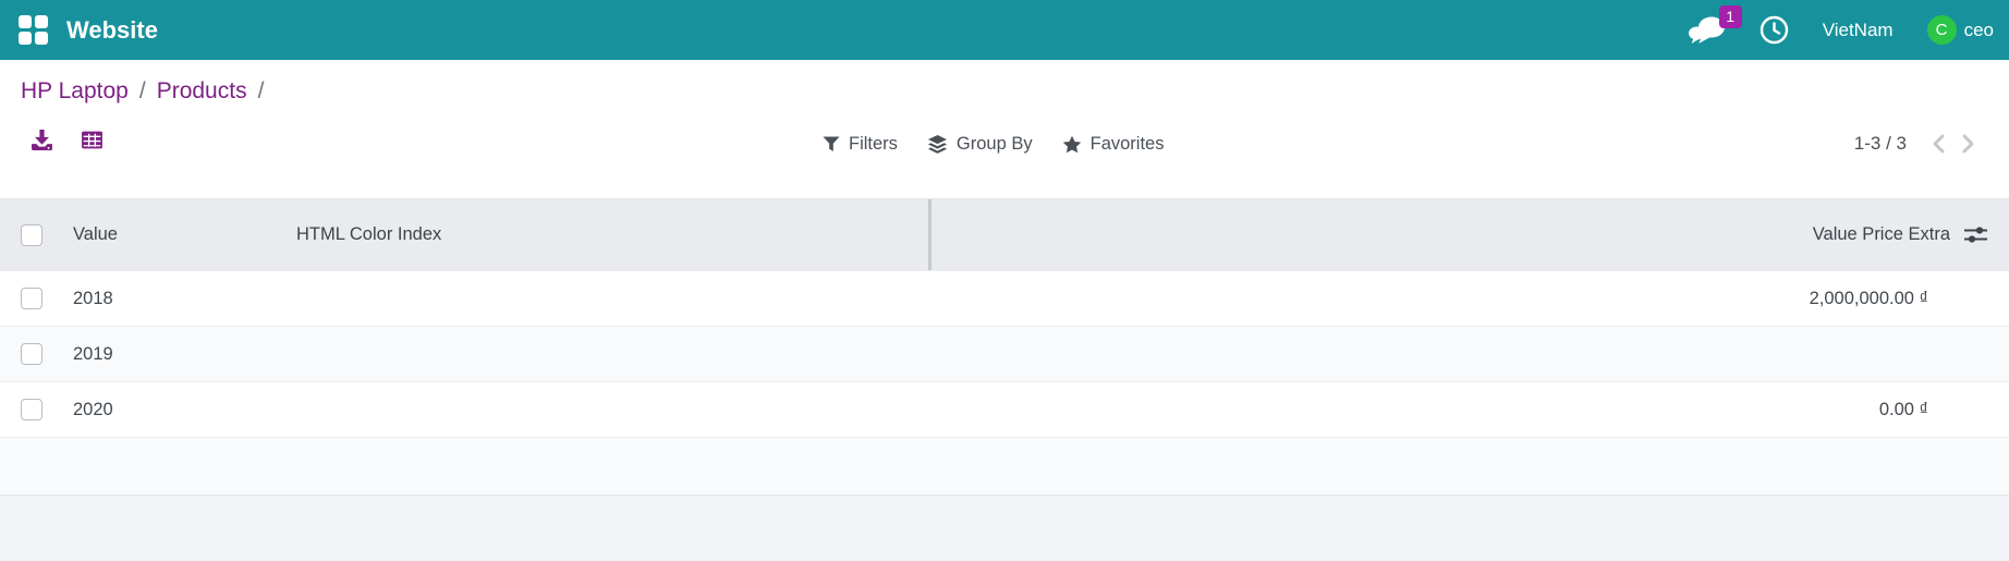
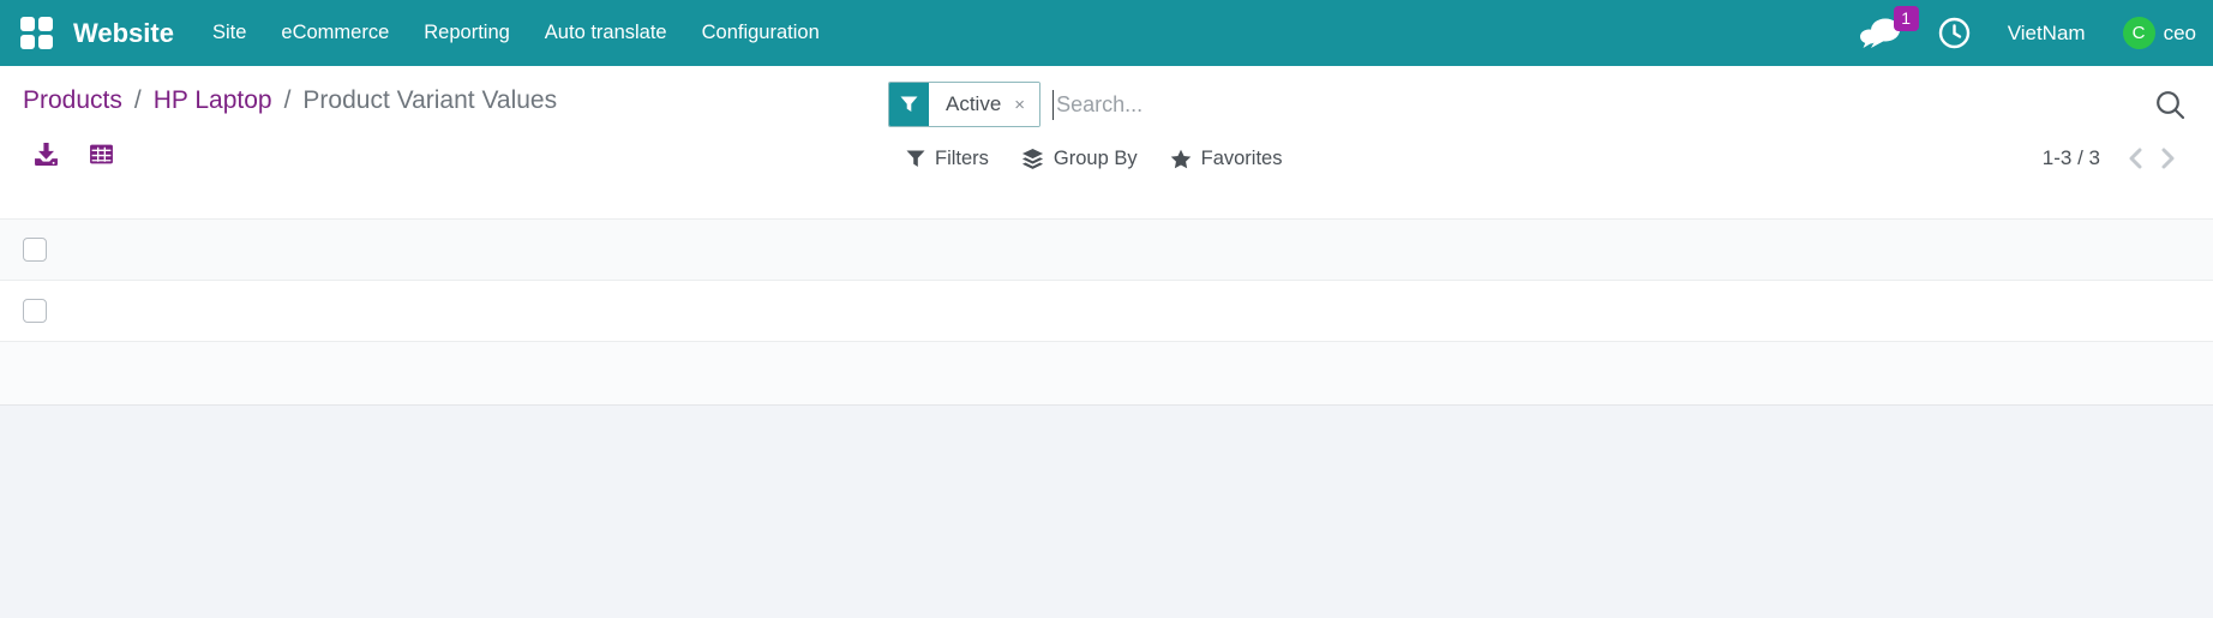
  Website
+ Site
+ eCommerce
+ Reporting
+ Auto translate
+ Configuration
  1
  VietNam
  C
  ceo
- HP Laptop
+ Products
  /
- Products
+ HP Laptop
  /
+ Product Variant Values
+ Active
+ ×
+ Search...
  Filters
  Group By
  Favorites
  1-3 / 3
- Value
- HTML Color Index
- Value Price Extra
- 2018
- 2,000,000.00 ₫
- 2019
- 2020
- 0.00 ₫
